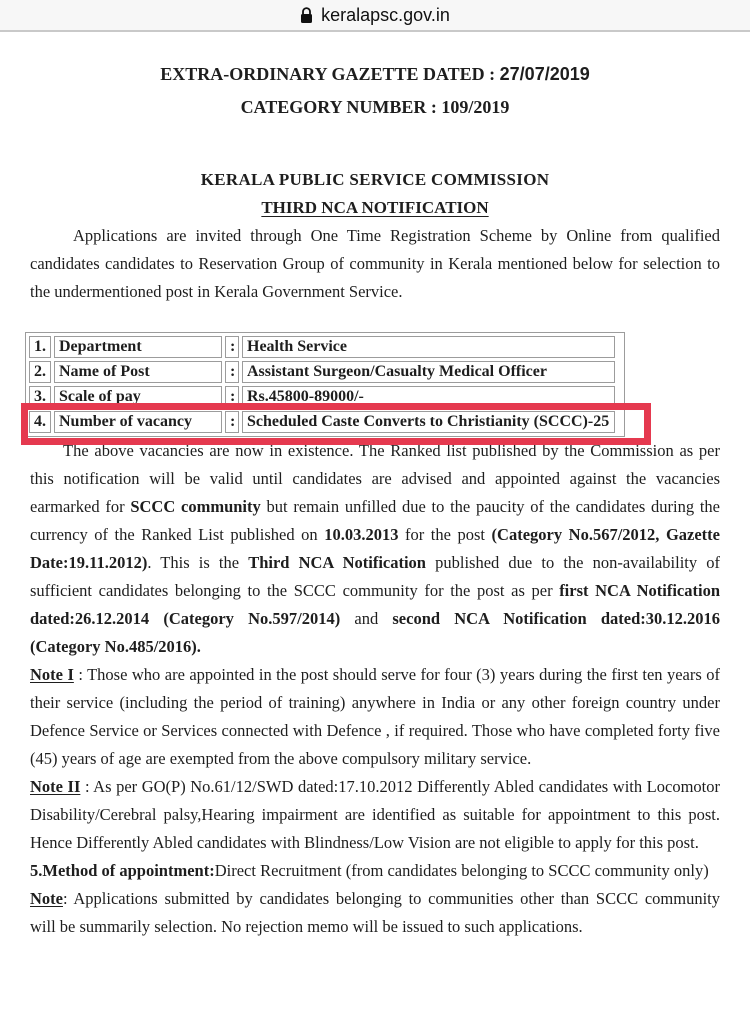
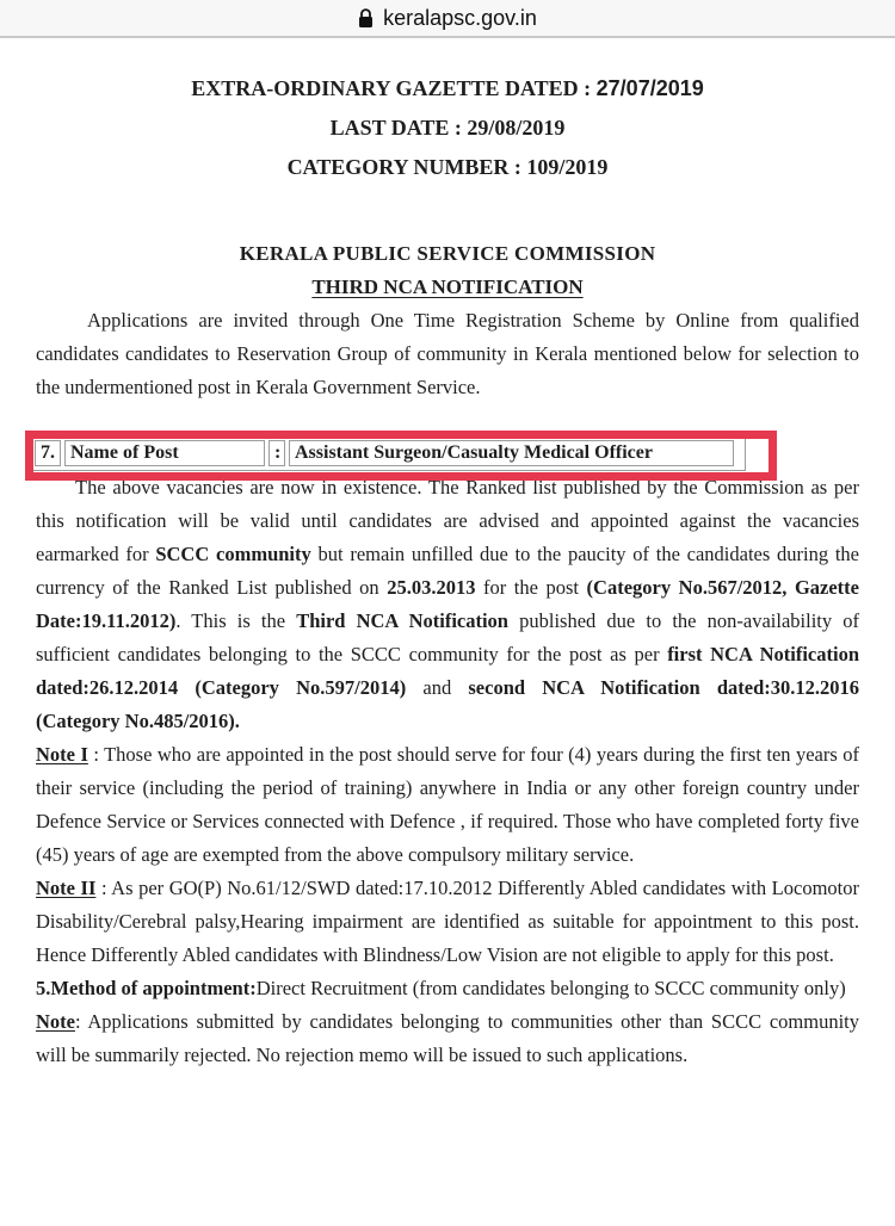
  keralapsc.gov.in
  EXTRA-ORDINARY GAZETTE DATED : 27/07/2019
+ LAST DATE : 29/08/2019
  CATEGORY NUMBER : 109/2019
  KERALA PUBLIC SERVICE COMMISSION
  THIRD NCA NOTIFICATION
  Applications are invited through One Time Registration Scheme by Online from qualified candidates candidates to Reservation Group of community in Kerala mentioned below for selection to the undermentioned post in Kerala Government Service.
- 1.	Department	:	Health Service
- 2.	Name of Post	:	Assistant Surgeon/Casualty Medical Officer
+ 7.	Name of Post	:	Assistant Surgeon/Casualty Medical Officer
- 3.	Scale of pay	:	Rs.45800-89000/-
- 4.	Number of vacancy	:	Scheduled Caste Converts to Christianity (SCCC)-25
- The above vacancies are now in existence. The Ranked list published by the Commission as per this notification will be valid until candidates are advised and appointed against the vacancies earmarked for SCCC community but remain unfilled due to the paucity of the candidates during the currency of the Ranked List published on 10.03.2013 for the post (Category No.567/2012, Gazette Date:19.11.2012). This is the Third NCA Notification published due to the non-availability of sufficient candidates belonging to the SCCC community for the post as per first NCA Notification dated:26.12.2014 (Category No.597/2014) and second NCA Notification dated:30.12.2016 (Category No.485/2016).
+ The above vacancies are now in existence. The Ranked list published by the Commission as per this notification will be valid until candidates are advised and appointed against the vacancies earmarked for SCCC community but remain unfilled due to the paucity of the candidates during the currency of the Ranked List published on 25.03.2013 for the post (Category No.567/2012, Gazette Date:19.11.2012). This is the Third NCA Notification published due to the non-availability of sufficient candidates belonging to the SCCC community for the post as per first NCA Notification dated:26.12.2014 (Category No.597/2014) and second NCA Notification dated:30.12.2016 (Category No.485/2016).
- Note I : Those who are appointed in the post should serve for four (3) years during the first ten years of their service (including the period of training) anywhere in India or any other foreign country under Defence Service or Services connected with Defence , if required. Those who have completed forty five (45) years of age are exempted from the above compulsory military service.
+ Note I : Those who are appointed in the post should serve for four (4) years during the first ten years of their service (including the period of training) anywhere in India or any other foreign country under Defence Service or Services connected with Defence , if required. Those who have completed forty five (45) years of age are exempted from the above compulsory military service.
  Note II : As per GO(P) No.61/12/SWD dated:17.10.2012 Differently Abled candidates with Locomotor Disability/Cerebral palsy,Hearing impairment are identified as suitable for appointment to this post. Hence Differently Abled candidates with Blindness/Low Vision are not eligible to apply for this post.
  5.Method of appointment:Direct Recruitment (from candidates belonging to SCCC community only)
- Note: Applications submitted by candidates belonging to communities other than SCCC community will be summarily selection. No rejection memo will be issued to such applications.
+ Note: Applications submitted by candidates belonging to communities other than SCCC community will be summarily rejected. No rejection memo will be issued to such applications.
